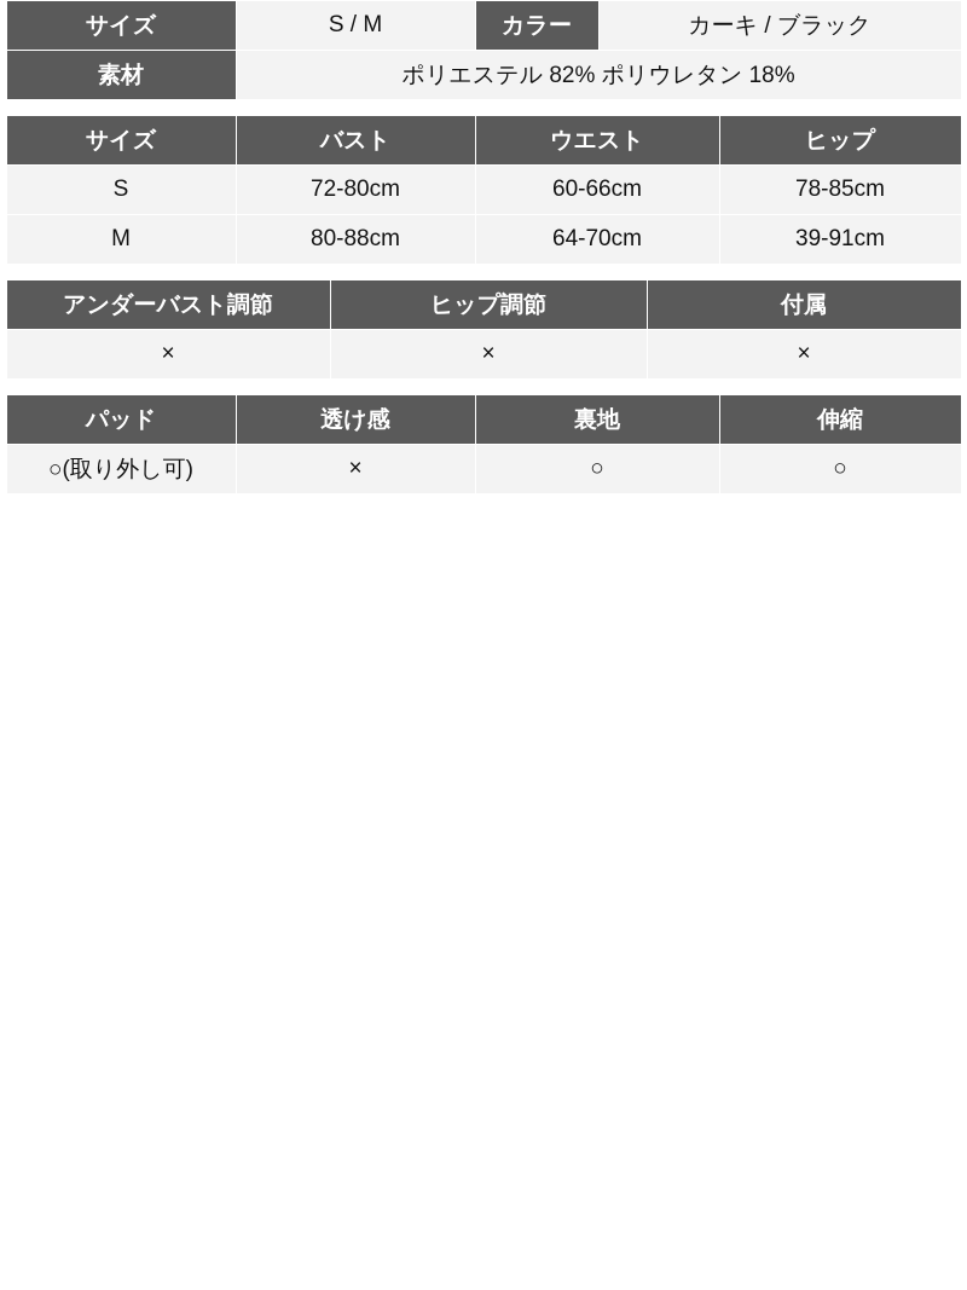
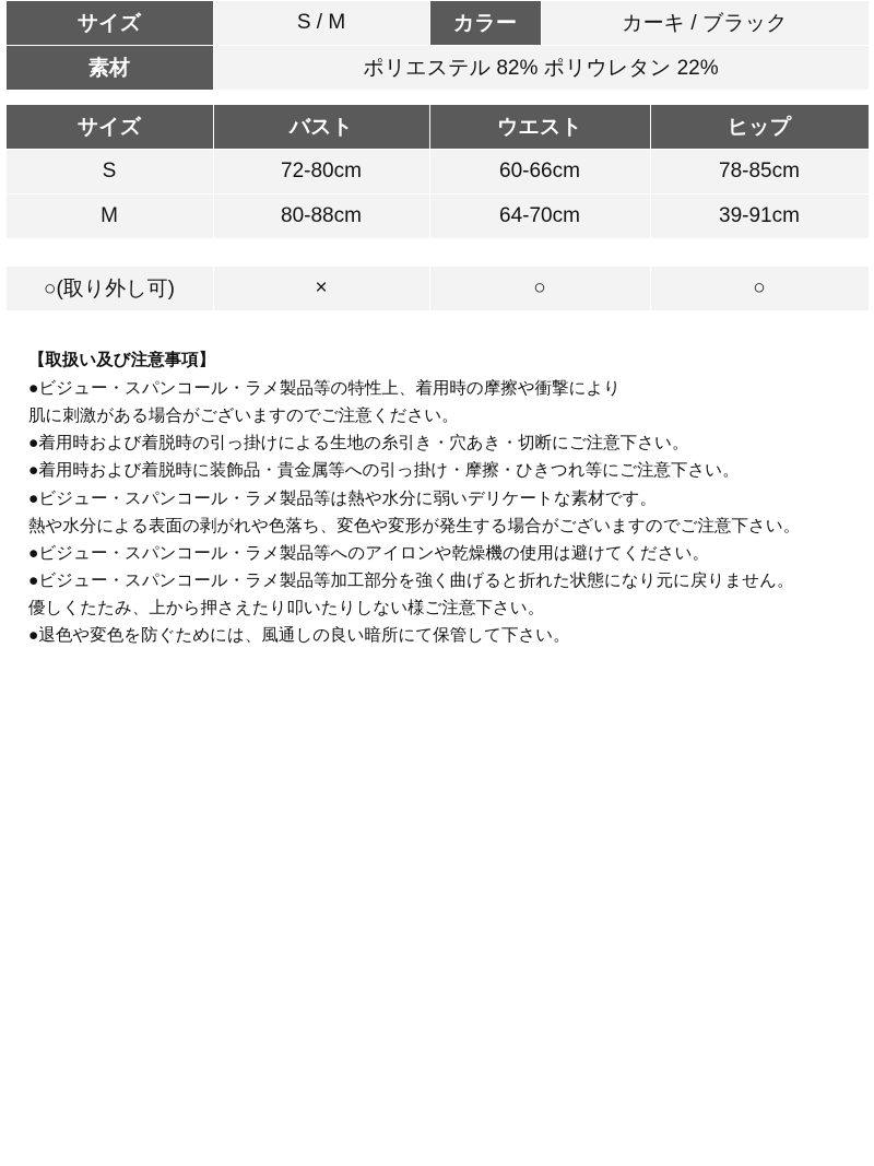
  サイズ	S / M	カラー	カーキ / ブラック
- 素材	ポリエステル 82% ポリウレタン 18%
+ 素材	ポリエステル 82% ポリウレタン 22%
  サイズ	バスト	ウエスト	ヒップ
  S	72-80cm	60-66cm	78-85cm
  M	80-88cm	64-70cm	39-91cm
- アンダーバスト調節	ヒップ調節	付属
- ×	×	×
- パッド	透け感	裏地	伸縮
  ○(取り外し可)	×	○	○
+ 【取扱い及び注意事項】
+ ●ビジュー・スパンコール・ラメ製品等の特性上、着用時の摩擦や衝撃により
+ 肌に刺激がある場合がございますのでご注意ください。
+ ●着用時および着脱時の引っ掛けによる生地の糸引き・穴あき・切断にご注意下さい。
+ ●着用時および着脱時に装飾品・貴金属等への引っ掛け・摩擦・ひきつれ等にご注意下さい。
+ ●ビジュー・スパンコール・ラメ製品等は熱や水分に弱いデリケートな素材です。
+ 熱や水分による表面の剥がれや色落ち、変色や変形が発生する場合がございますのでご注意下さい。
+ ●ビジュー・スパンコール・ラメ製品等へのアイロンや乾燥機の使用は避けてください。
+ ●ビジュー・スパンコール・ラメ製品等加工部分を強く曲げると折れた状態になり元に戻りません。
+ 優しくたたみ、上から押さえたり叩いたりしない様ご注意下さい。
+ ●退色や変色を防ぐためには、風通しの良い暗所にて保管して下さい。
